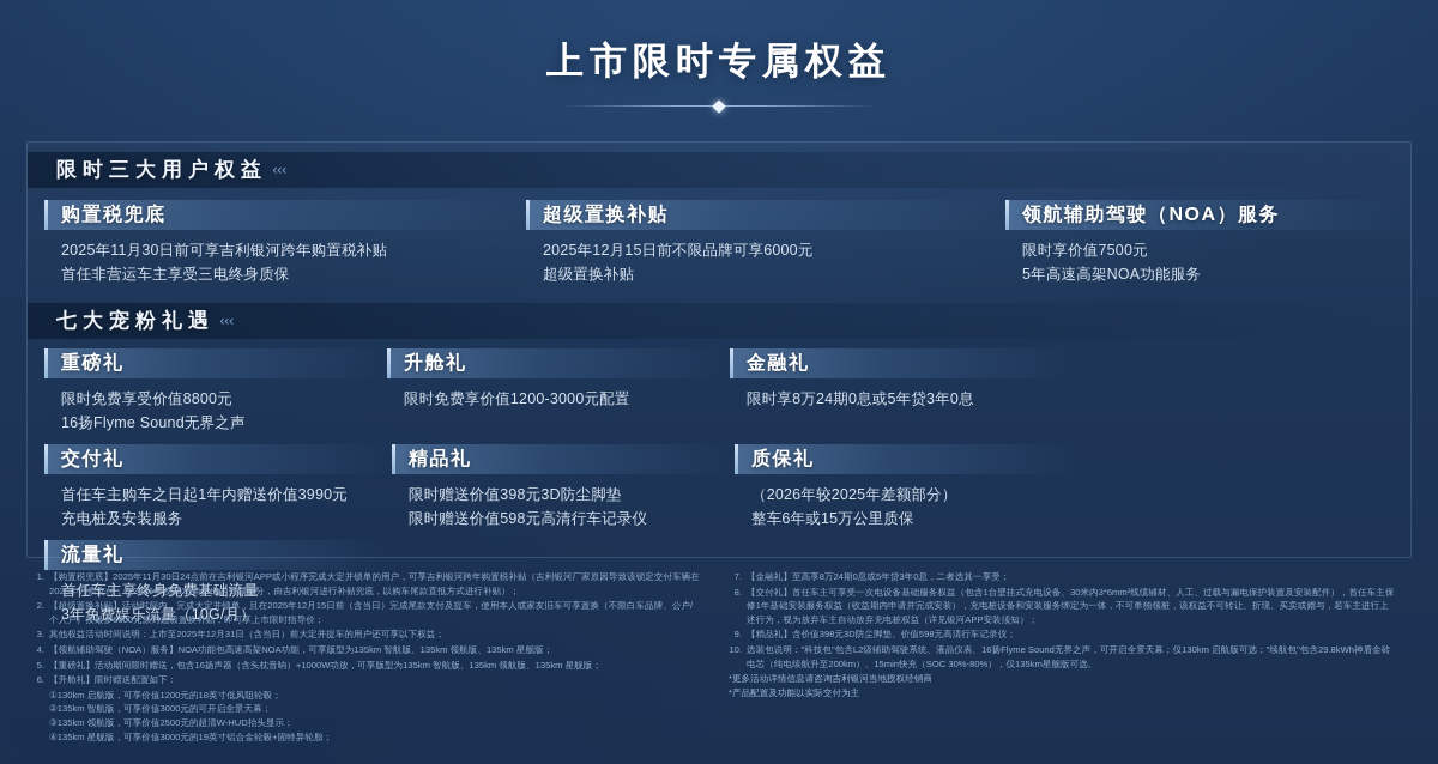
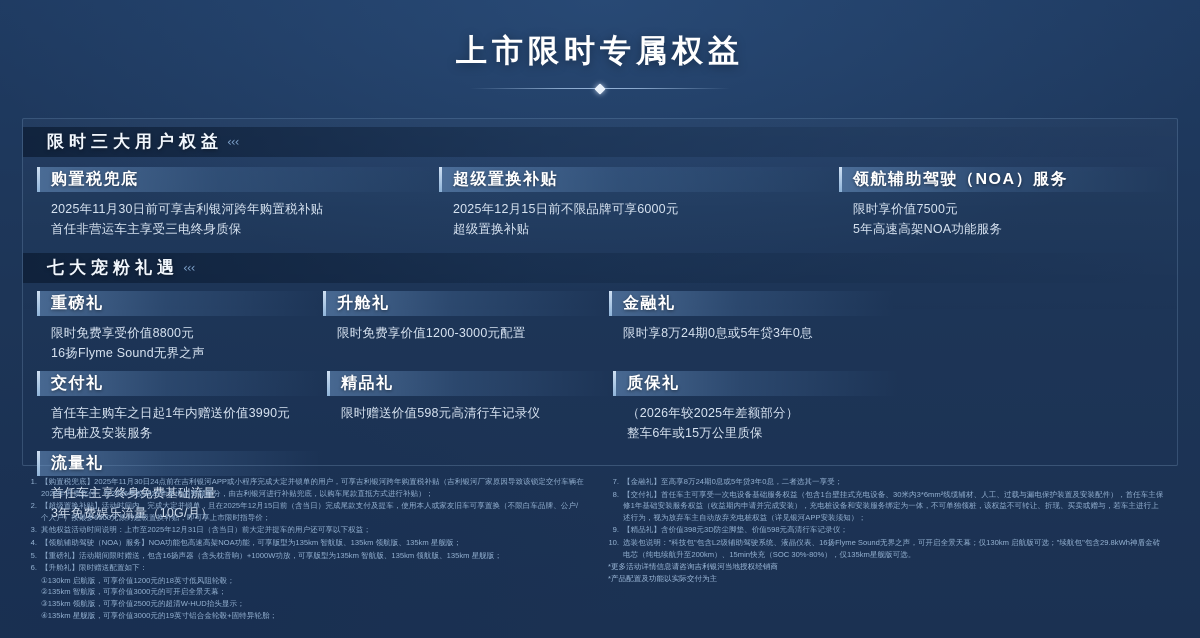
  上市限时专属权益
  限时三大用户权益
  ‹‹‹
  购置税兜底
  2025年11月30日前可享吉利银河跨年购置税补贴
  首任非营运车主享受三电终身质保
  超级置换补贴
  2025年12月15日前不限品牌可享6000元
  超级置换补贴
  领航辅助驾驶（NOA）服务
  限时享价值7500元
  5年高速高架NOA功能服务
  七大宠粉礼遇
  ‹‹‹
  重磅礼
  限时免费享受价值8800元
  16扬Flyme Sound无界之声
  升舱礼
  限时免费享价值1200-3000元配置
  金融礼
  限时享8万24期0息或5年贷3年0息
  交付礼
  首任车主购车之日起1年内赠送价值3990元
  充电桩及安装服务
  精品礼
- 限时赠送价值398元3D防尘脚垫
  限时赠送价值598元高清行车记录仪
  质保礼
  （2026年较2025年差额部分）
  整车6年或15万公里质保
  流量礼
  首任车主享终身免费基础流量
  3年免费娱乐流量（10G/月）
  1.
  【购置税兜底】2025年11月30日24点前在吉利银河APP或小程序完成大定并锁单的用户，可享吉利银河跨年购置税补贴（吉利银河厂家原因导致该锁定交付车辆在2026年开票交付，在2026年较2025年多出的费额部分，由吉利银河进行补贴兜底，以购车尾款直抵方式进行补贴）；
  2.
  【超级置换补贴】活动时间内，完成大定并锁单，且在2025年12月15日前（含当日）完成尾款支付及提车，使用本人或家友旧车可享置换（不限白车品牌、公户/个人户）按最多6000元原封超级置换补贴，即可享上市限时指导价；
  3.
  其他权益活动时间说明：上市至2025年12月31日（含当日）前大定并提车的用户还可享以下权益；
  4.
  【领航辅助驾驶（NOA）服务】NOA功能包高速高架NOA功能，可享版型为135km 智航版、135km 领航版、135km 星舰版；
  5.
  【重磅礼】活动期间限时赠送，包含16扬声器（含头枕音响）+1000W功放，可享版型为135km 智航版、135km 领航版、135km 星舰版；
  6.
  【升舱礼】限时赠送配置如下：
  ①130km 启航版，可享价值1200元的18英寸低风阻轮毂；
  ②135km 智航版，可享价值3000元的可开启全景天幕；
  ③135km 领航版，可享价值2500元的超清W-HUD抬头显示；
  ④135km 星舰版，可享价值3000元的19英寸铝合金轮毂+固特异轮胎；
  7.
  【金融礼】至高享8万24期0息或5年贷3年0息，二者选其一享受；
  8.
  【交付礼】首任车主可享受一次电设备基础服务权益（包含1台壁挂式充电设备、30米内3*6mm²线缆辅材、人工、过载与漏电保护装置及安装配件），首任车主保修1年基础安装服务权益（收益期内申请并完成安装），充电桩设备和安装服务绑定为一体，不可单独领桩，该权益不可转让、折现、买卖或赠与，若车主进行上述行为，视为放弃车主自动放弃充电桩权益（详见银河APP安装须知）；
  9.
  【精品礼】含价值398元3D防尘脚垫、价值598元高清行车记录仪；
  10.
  选装包说明："科技包"包含L2级辅助驾驶系统、液晶仪表、16扬Flyme Sound无界之声，可开启全景天幕；仅130km 启航版可选；"续航包"包含29.8kWh神盾金砖电芯（纯电续航升至200km）、15min快充（SOC 30%-80%），仅135km星舰版可选。
  *更多活动详情信息请咨询吉利银河当地授权经销商
  *产品配置及功能以实际交付为主
